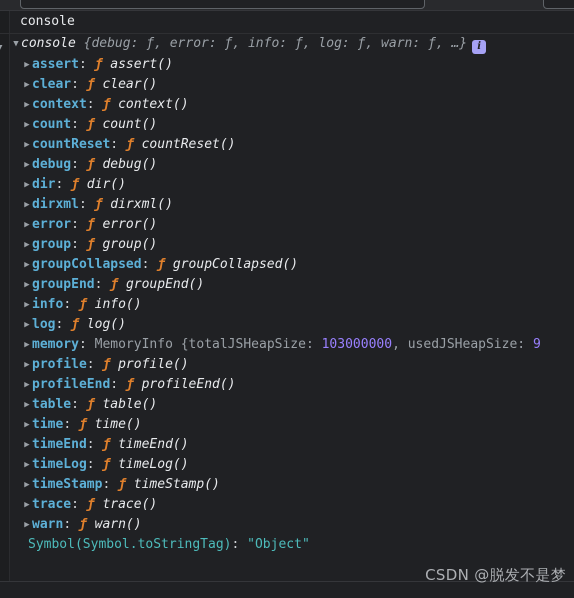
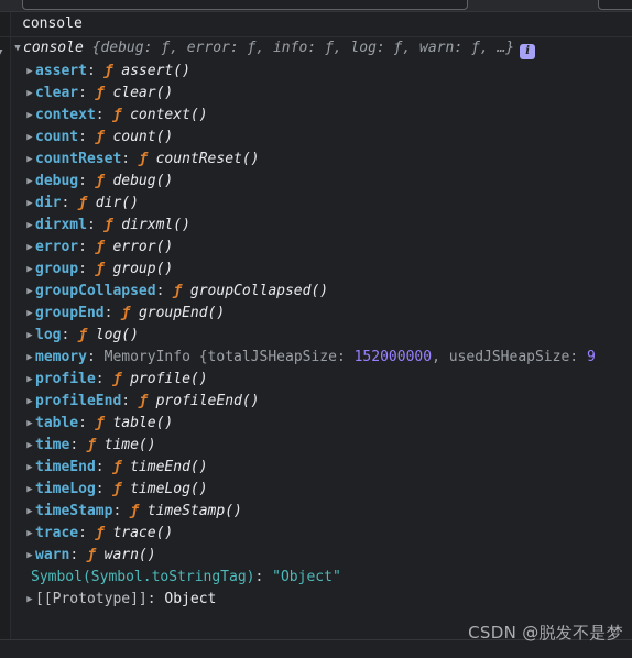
  console
  ▼ console {debug: ƒ, error: ƒ, info: ƒ, log: ƒ, warn: ƒ, …} i
  ▶ assert: ƒ assert()
  ▶ clear: ƒ clear()
  ▶ context: ƒ context()
  ▶ count: ƒ count()
  ▶ countReset: ƒ countReset()
  ▶ debug: ƒ debug()
  ▶ dir: ƒ dir()
  ▶ dirxml: ƒ dirxml()
  ▶ error: ƒ error()
  ▶ group: ƒ group()
  ▶ groupCollapsed: ƒ groupCollapsed()
  ▶ groupEnd: ƒ groupEnd()
- ▶ info: ƒ info()
  ▶ log: ƒ log()
- ▶ memory: MemoryInfo {totalJSHeapSize: 103000000, usedJSHeapSize: 9
+ ▶ memory: MemoryInfo {totalJSHeapSize: 152000000, usedJSHeapSize: 9
  ▶ profile: ƒ profile()
  ▶ profileEnd: ƒ profileEnd()
  ▶ table: ƒ table()
  ▶ time: ƒ time()
  ▶ timeEnd: ƒ timeEnd()
  ▶ timeLog: ƒ timeLog()
  ▶ timeStamp: ƒ timeStamp()
  ▶ trace: ƒ trace()
  ▶ warn: ƒ warn()
  Symbol(Symbol.toStringTag): "Object"
+ ▶ [[Prototype]]: Object
  CSDN @脱发不是梦
